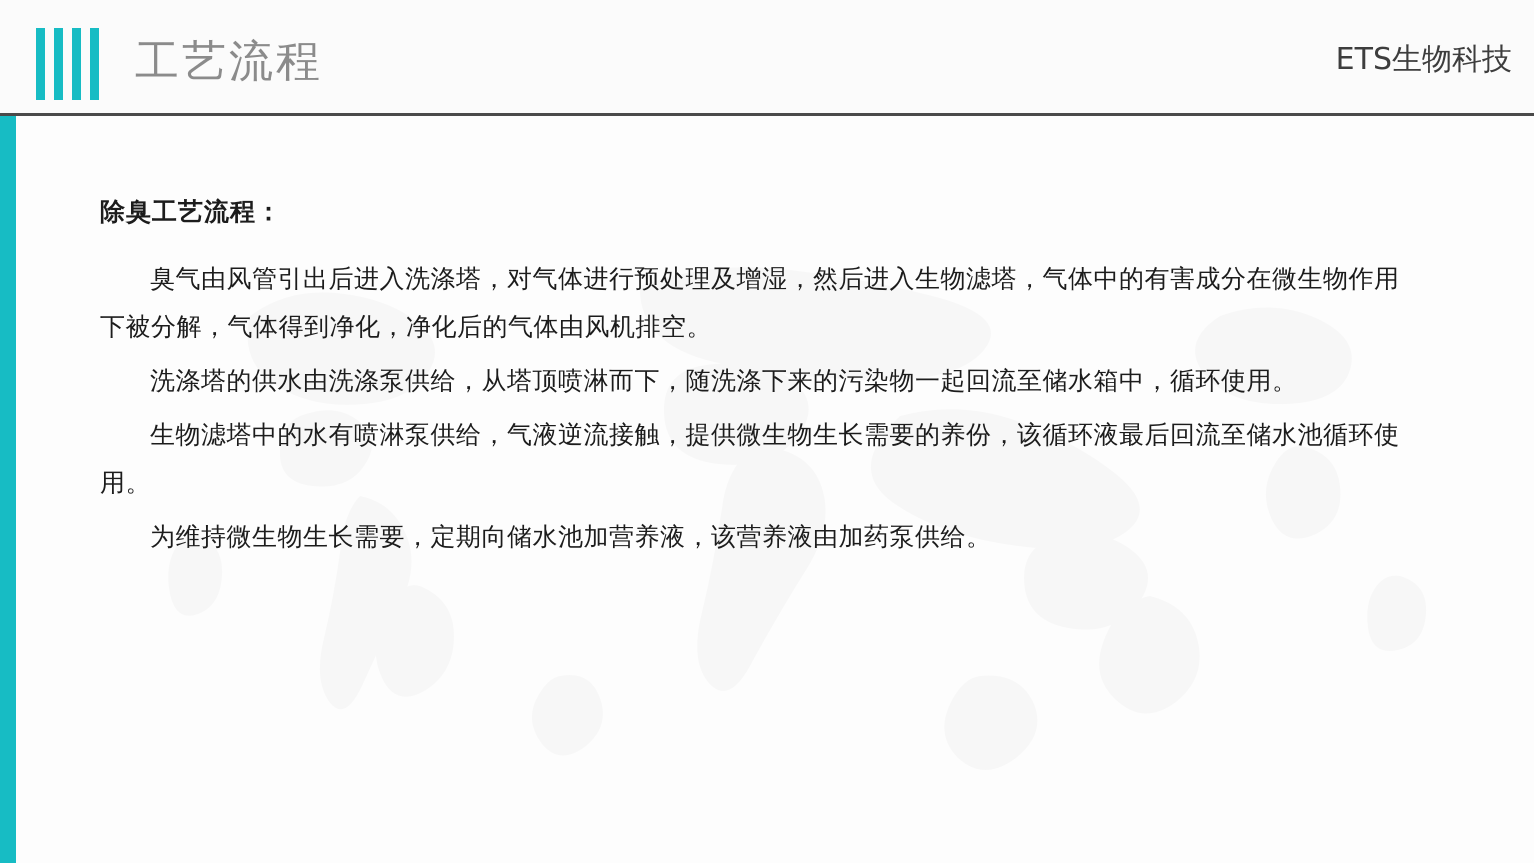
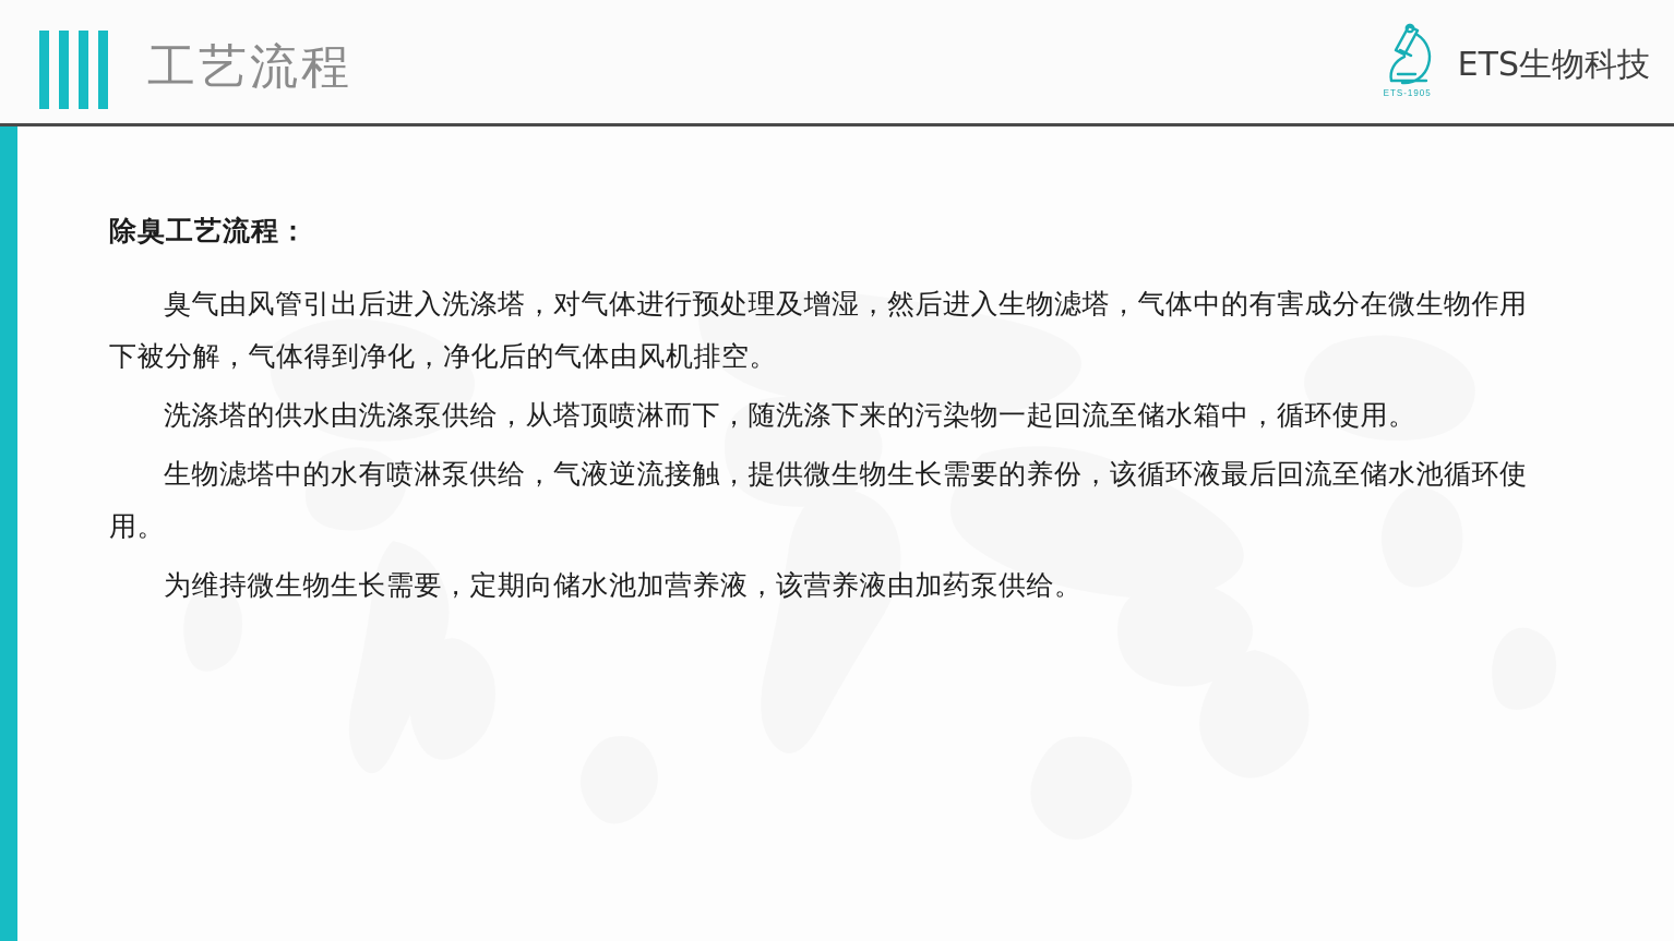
  工艺流程
+ ETS-1905
  ETS生物科技
  除臭工艺流程：
  臭气由风管引出后进入洗涤塔，对气体进行预处理及增湿，然后进入生物滤塔，气体中的有害成分在微生物作用下被分解，气体得到净化，净化后的气体由风机排空。
  洗涤塔的供水由洗涤泵供给，从塔顶喷淋而下，随洗涤下来的污染物一起回流至储水箱中，循环使用。
  生物滤塔中的水有喷淋泵供给，气液逆流接触，提供微生物生长需要的养份，该循环液最后回流至储水池循环使用。
  为维持微生物生长需要，定期向储水池加营养液，该营养液由加药泵供给。
